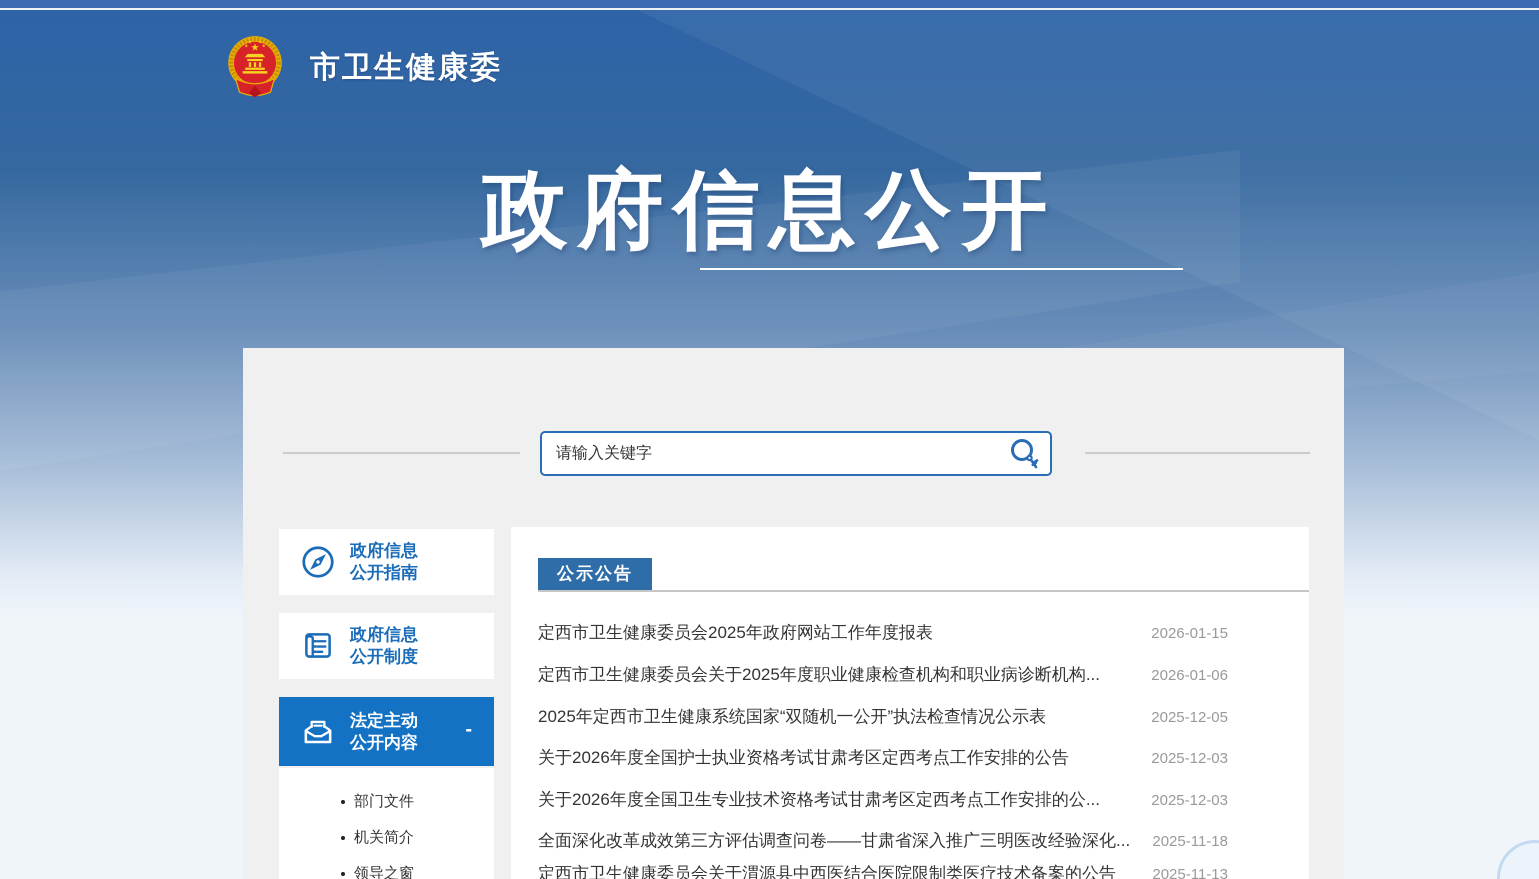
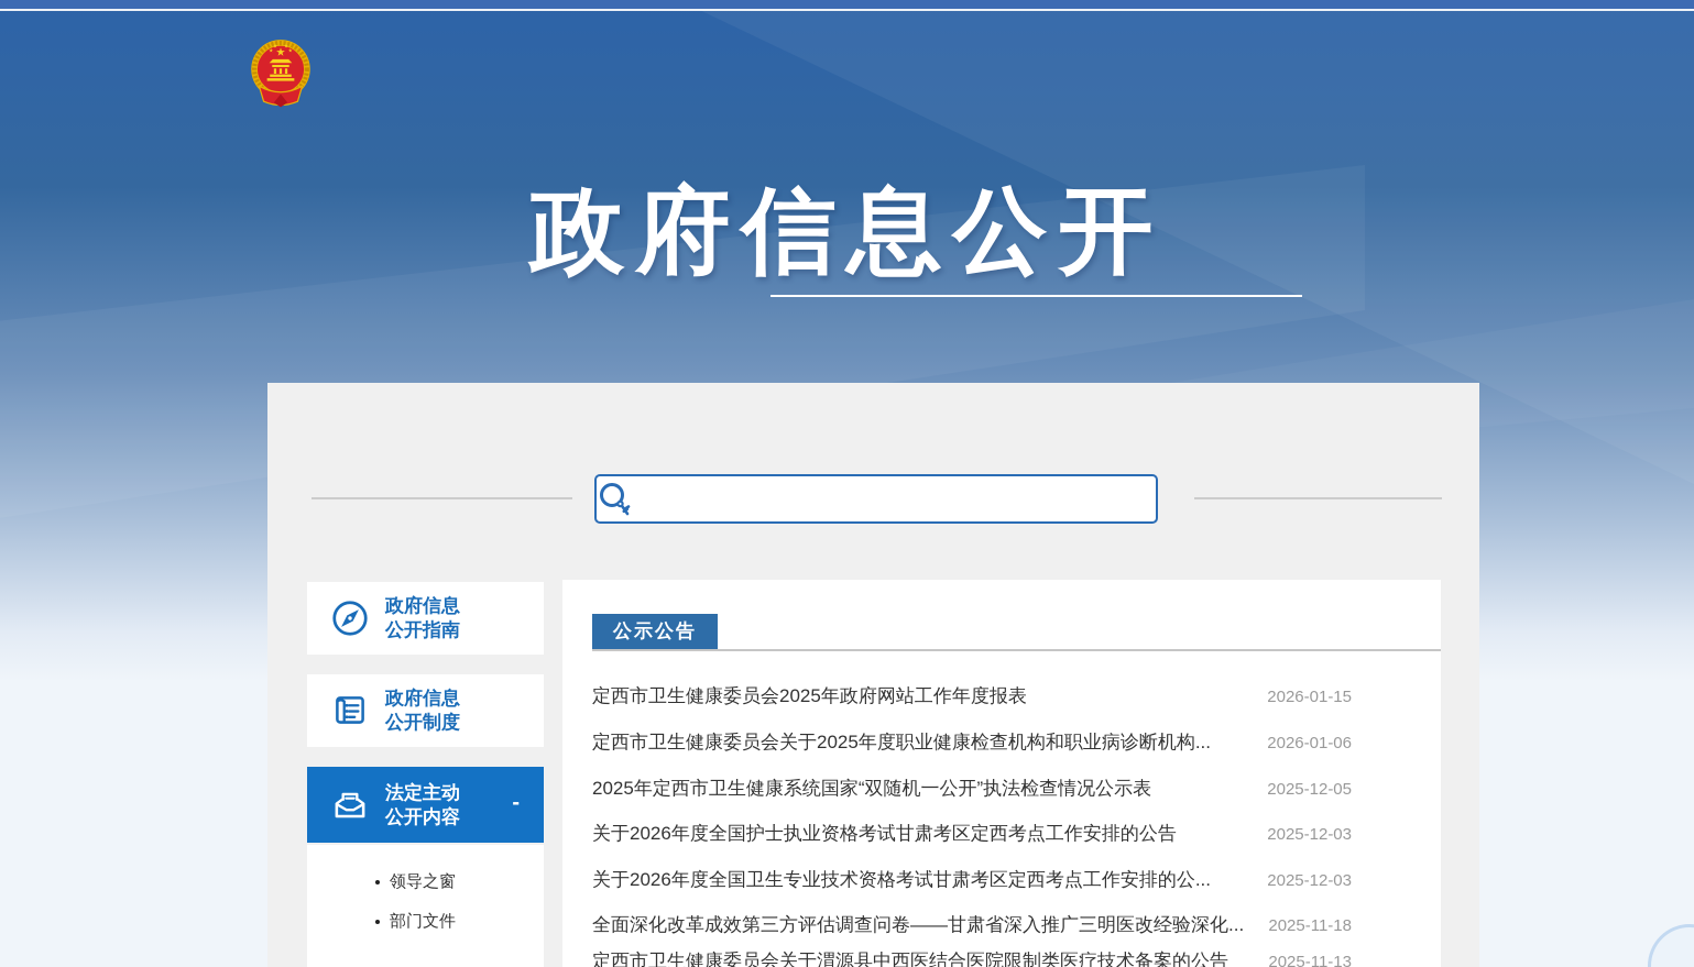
- 市卫生健康委
  政府信息公开
- 请输入关键字
  政府信息
  公开指南
  政府信息
  公开制度
  法定主动
  公开内容
  -
- 部门文件
+ 领导之窗
- 机关简介
- 领导之窗
+ 部门文件
  公示公告
  定西市卫生健康委员会2025年政府网站工作年度报表
  2026-01-15
  定西市卫生健康委员会关于2025年度职业健康检查机构和职业病诊断机构...
  2026-01-06
  2025年定西市卫生健康系统国家“双随机一公开”执法检查情况公示表
  2025-12-05
  关于2026年度全国护士执业资格考试甘肃考区定西考点工作安排的公告
  2025-12-03
  关于2026年度全国卫生专业技术资格考试甘肃考区定西考点工作安排的公...
  2025-12-03
  全面深化改革成效第三方评估调查问卷——甘肃省深入推广三明医改经验深化...
  2025-11-18
  定西市卫生健康委员会关于渭源县中西医结合医院限制类医疗技术备案的公告
  2025-11-13
